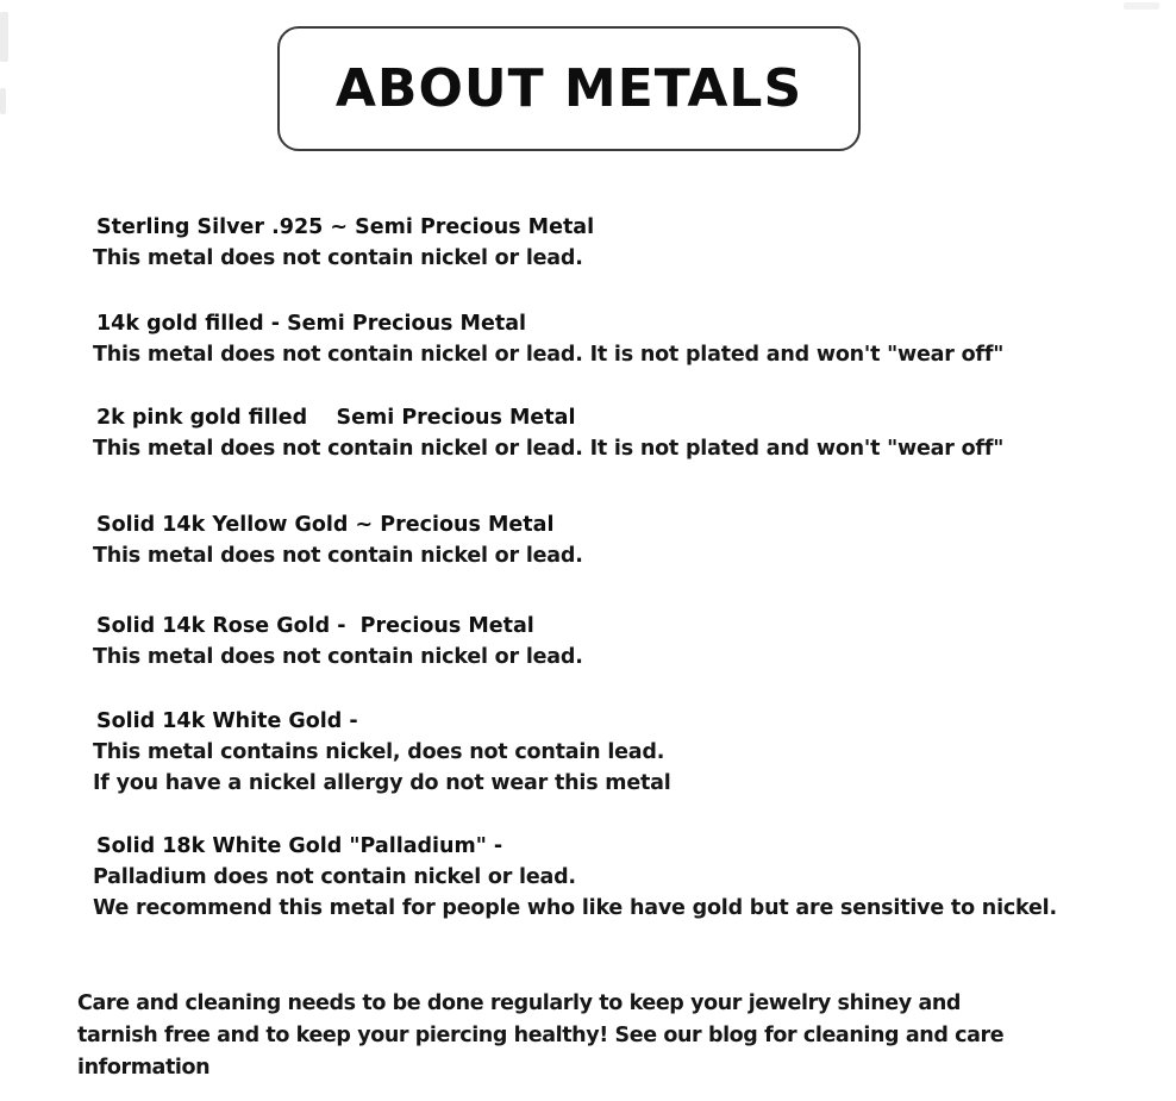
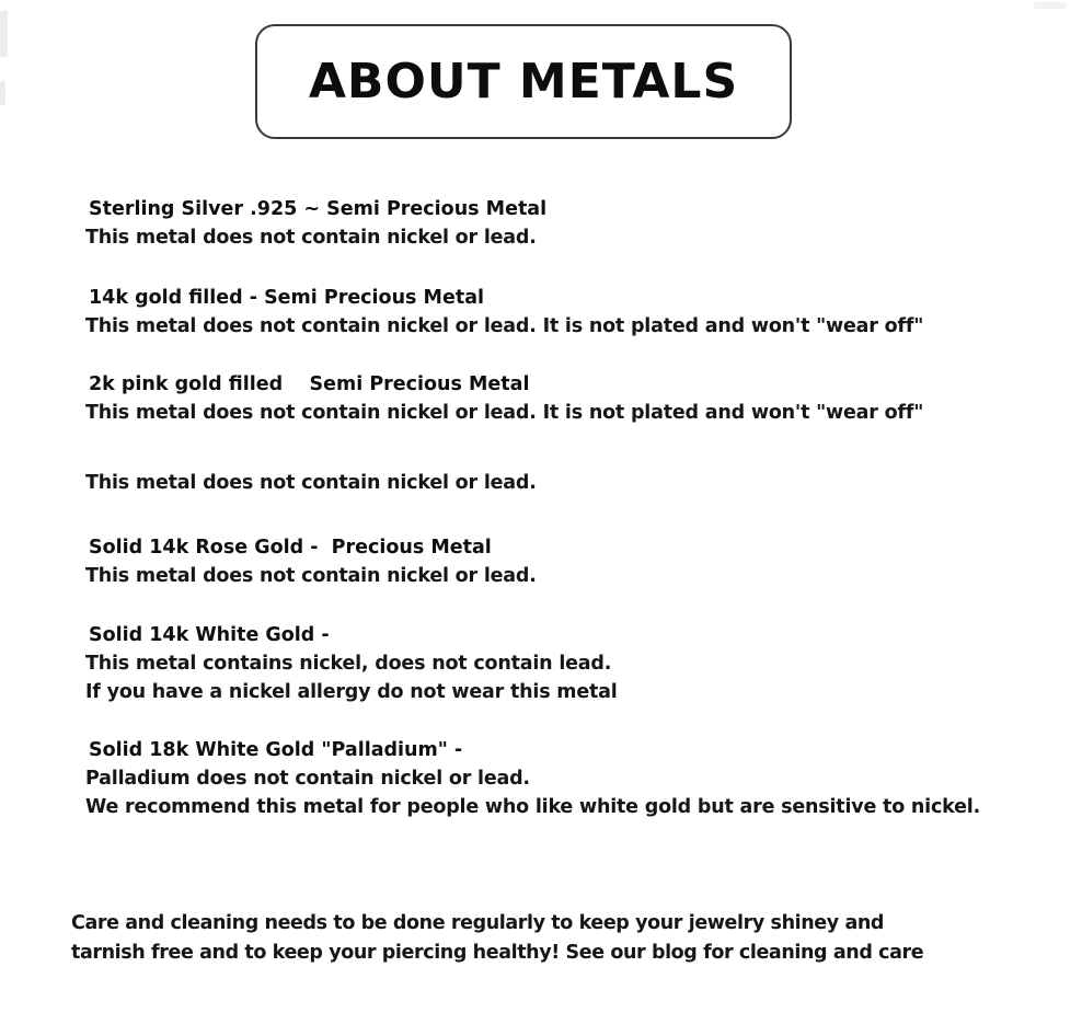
  ABOUT METALS
  Sterling Silver .925 ~ Semi Precious Metal
  This metal does not contain nickel or lead.
  14k gold filled - Semi Precious Metal
  This metal does not contain nickel or lead. It is not plated and won't "wear off"
  2k pink gold filled Semi Precious Metal
  This metal does not contain nickel or lead. It is not plated and won't "wear off"
- Solid 14k Yellow Gold ~ Precious Metal
  This metal does not contain nickel or lead.
  Solid 14k Rose Gold - Precious Metal
  This metal does not contain nickel or lead.
  Solid 14k White Gold -
  This metal contains nickel, does not contain lead.
  If you have a nickel allergy do not wear this metal
  Solid 18k White Gold "Palladium" -
  Palladium does not contain nickel or lead.
- We recommend this metal for people who like have gold but are sensitive to nickel.
+ We recommend this metal for people who like white gold but are sensitive to nickel.
  Care and cleaning needs to be done regularly to keep your jewelry shiney and
  tarnish free and to keep your piercing healthy! See our blog for cleaning and care
- information
